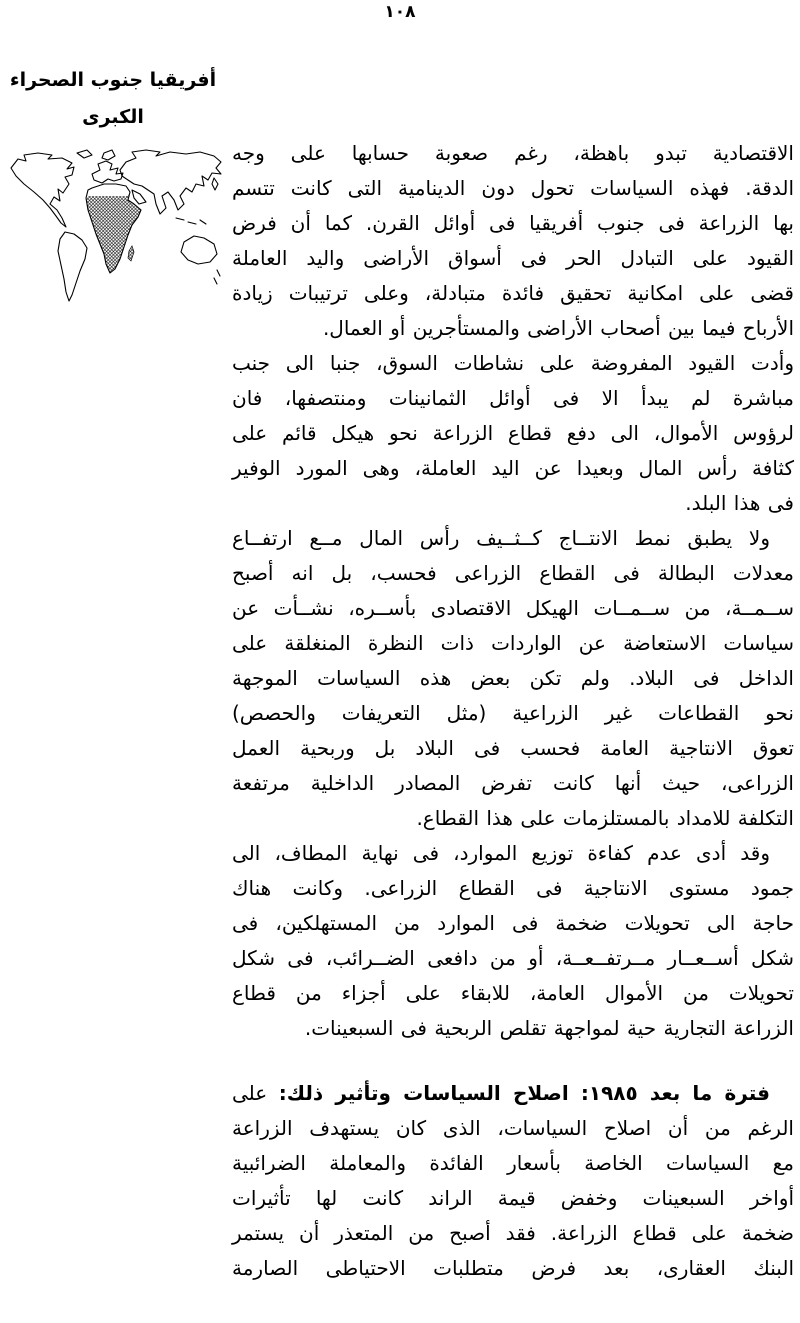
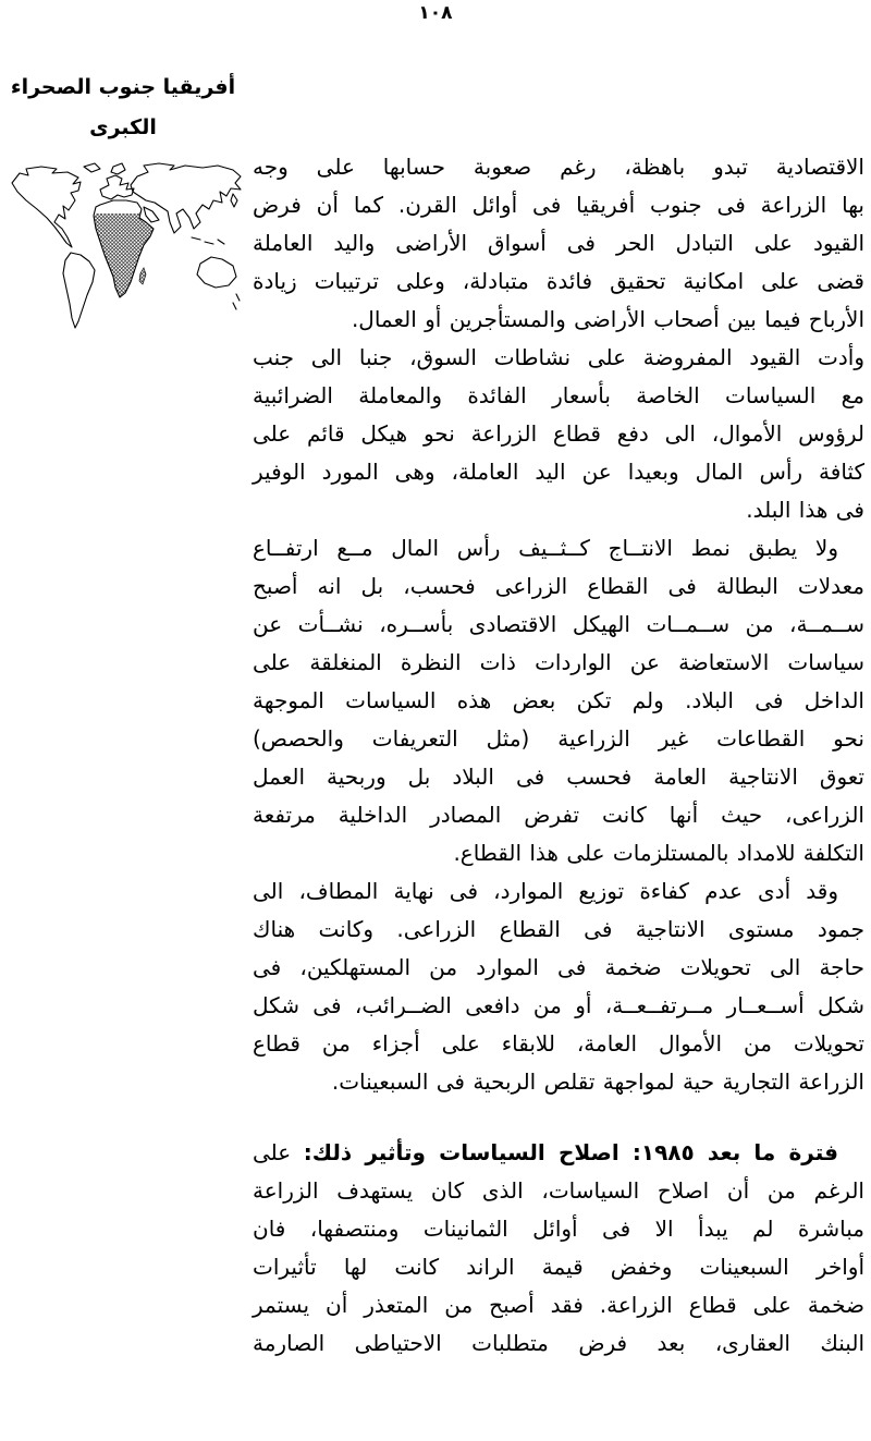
  ١٠٨
  أفريقيا جنوب الصحراء
  الكبرى
  الاقتصادية تبدو باهظة، رغم صعوبة حسابها على وجه
- الدقة. فهذه السياسات تحول دون الدينامية التى كانت تتسم
  بها الزراعة فى جنوب أفريقيا فى أوائل القرن. كما أن فرض
  القيود على التبادل الحر فى أسواق الأراضى واليد العاملة
  قضى على امكانية تحقيق فائدة متبادلة، وعلى ترتيبات زيادة
  الأرباح فيما بين أصحاب الأراضى والمستأجرين أو العمال.
  وأدت القيود المفروضة على نشاطات السوق، جنبا الى جنب
- مباشرة لم يبدأ الا فى أوائل الثمانينات ومنتصفها، فان
+ مع السياسات الخاصة بأسعار الفائدة والمعاملة الضرائبية
  لرؤوس الأموال، الى دفع قطاع الزراعة نحو هيكل قائم على
  كثافة رأس المال وبعيدا عن اليد العاملة، وهى المورد الوفير
  فى هذا البلد.
  ولا يطبق نمط الانتــاج كــثــيف رأس المال مــع ارتفــاع
  معدلات البطالة فى القطاع الزراعى فحسب، بل انه أصبح
  ســمــة، من ســمــات الهيكل الاقتصادى بأســره، نشــأت عن
  سياسات الاستعاضة عن الواردات ذات النظرة المنغلقة على
  الداخل فى البلاد. ولم تكن بعض هذه السياسات الموجهة
  نحو القطاعات غير الزراعية (مثل التعريفات والحصص)
  تعوق الانتاجية العامة فحسب فى البلاد بل وربحية العمل
  الزراعى، حيث أنها كانت تفرض المصادر الداخلية مرتفعة
  التكلفة للامداد بالمستلزمات على هذا القطاع.
  وقد أدى عدم كفاءة توزيع الموارد، فى نهاية المطاف، الى
  جمود مستوى الانتاجية فى القطاع الزراعى. وكانت هناك
  حاجة الى تحويلات ضخمة فى الموارد من المستهلكين، فى
  شكل أســعــار مــرتفــعــة، أو من دافعى الضــرائب، فى شكل
  تحويلات من الأموال العامة، للابقاء على أجزاء من قطاع
  الزراعة التجارية حية لمواجهة تقلص الربحية فى السبعينات.
  فترة ما بعد ١٩٨٥: اصلاح السياسات وتأثير ذلك: على
  الرغم من أن اصلاح السياسات، الذى كان يستهدف الزراعة
- مع السياسات الخاصة بأسعار الفائدة والمعاملة الضرائبية
+ مباشرة لم يبدأ الا فى أوائل الثمانينات ومنتصفها، فان
  أواخر السبعينات وخفض قيمة الراند كانت لها تأثيرات
  ضخمة على قطاع الزراعة. فقد أصبح من المتعذر أن يستمر
  البنك العقارى، بعد فرض متطلبات الاحتياطى الصارمة
